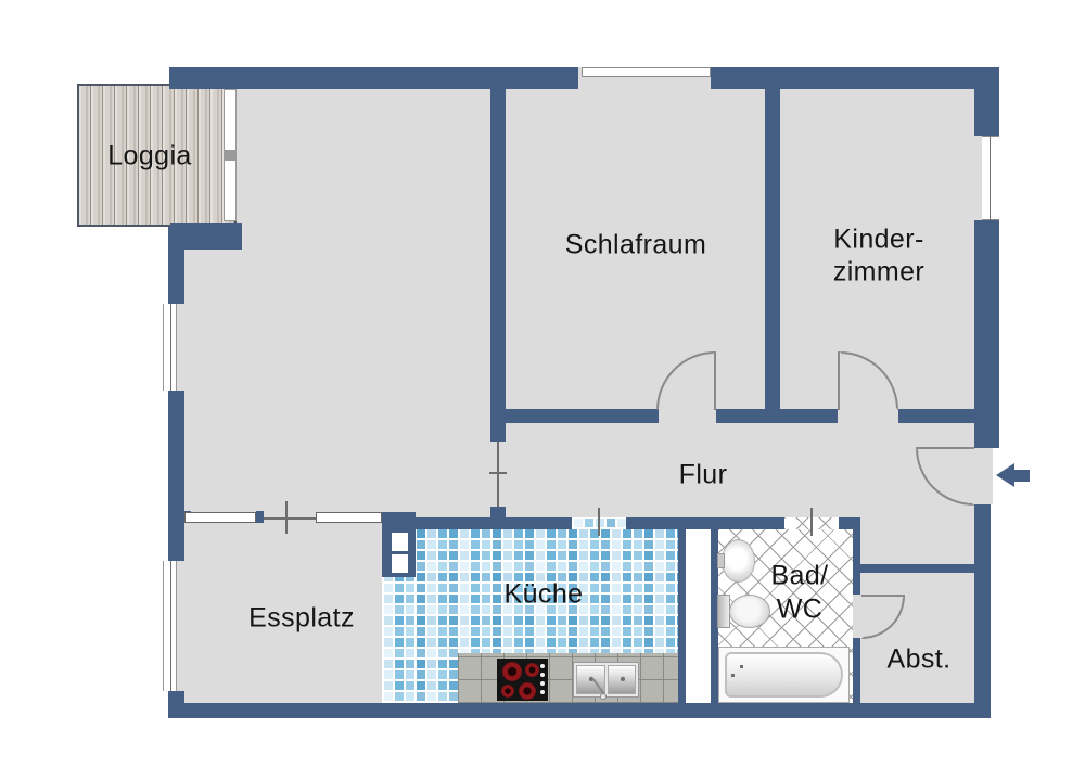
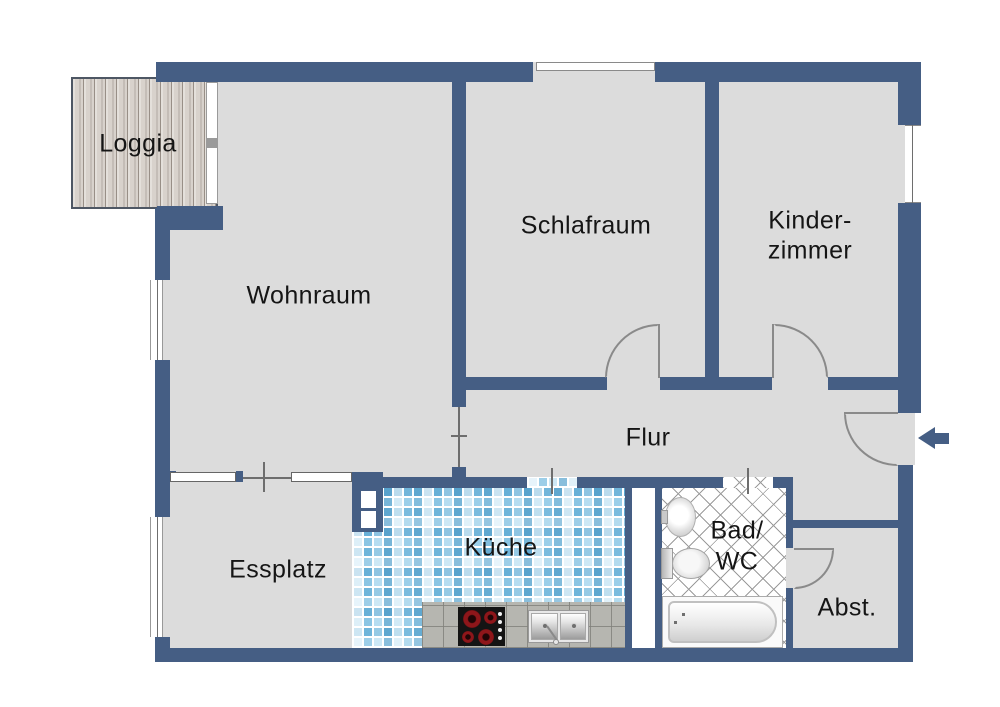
  Loggia
+ Wohnraum
  Schlafraum
  Kinder-
  zimmer
  Flur
  Essplatz
  Küche
  Bad/
  WC
  Abst.
